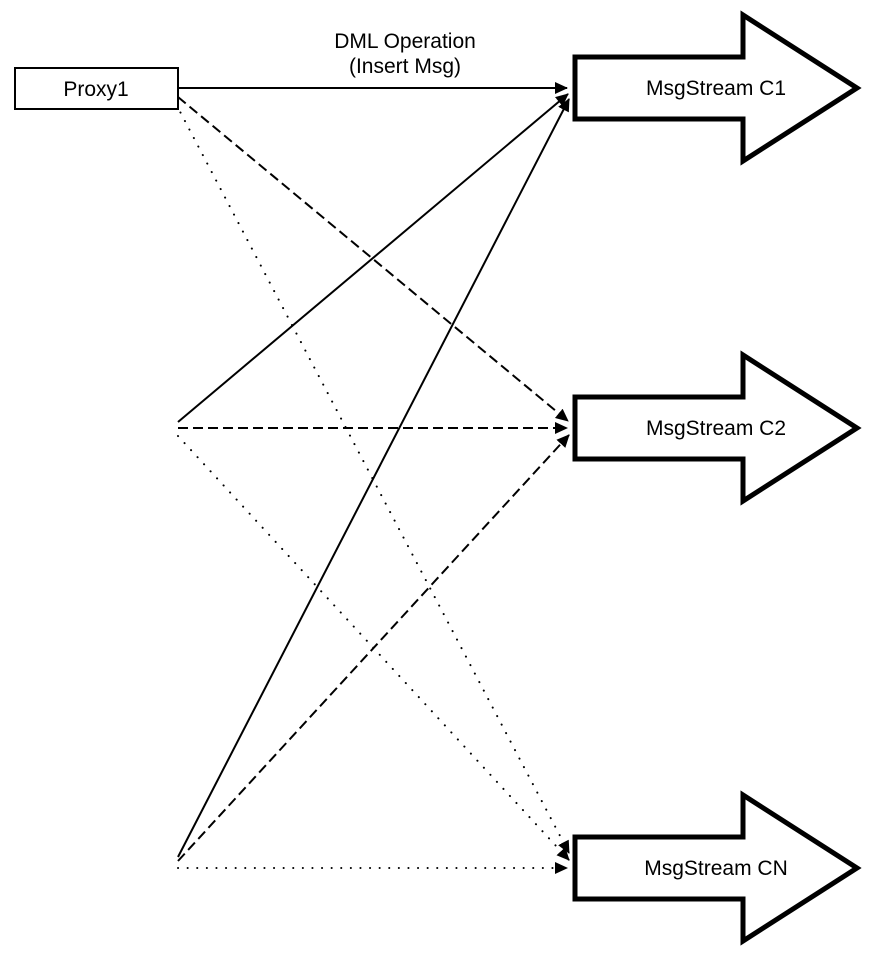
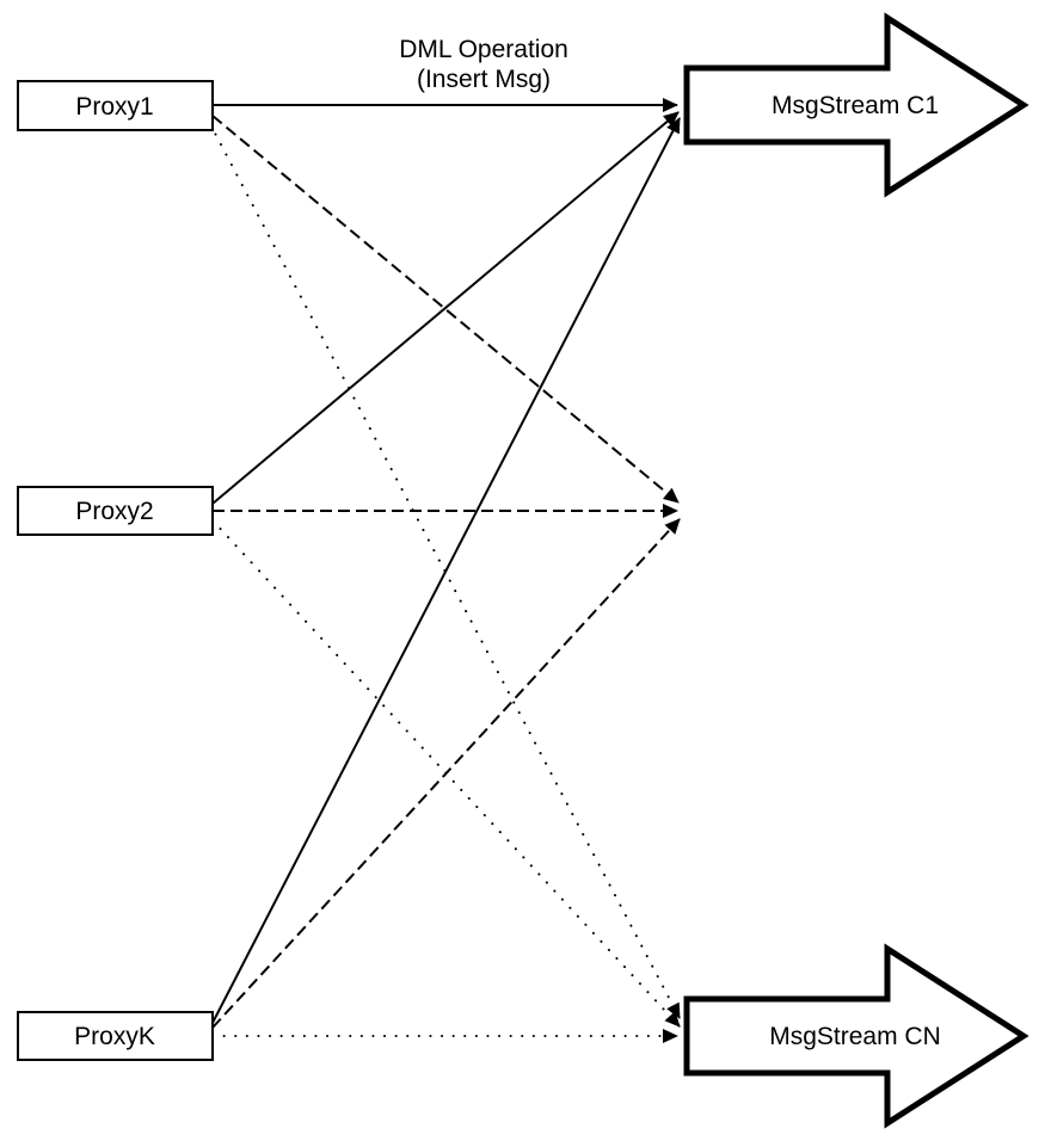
  DML Operation
  (Insert Msg)
  Proxy1
+ Proxy2
+ ProxyK
  MsgStream C1
- MsgStream C2
  MsgStream CN
